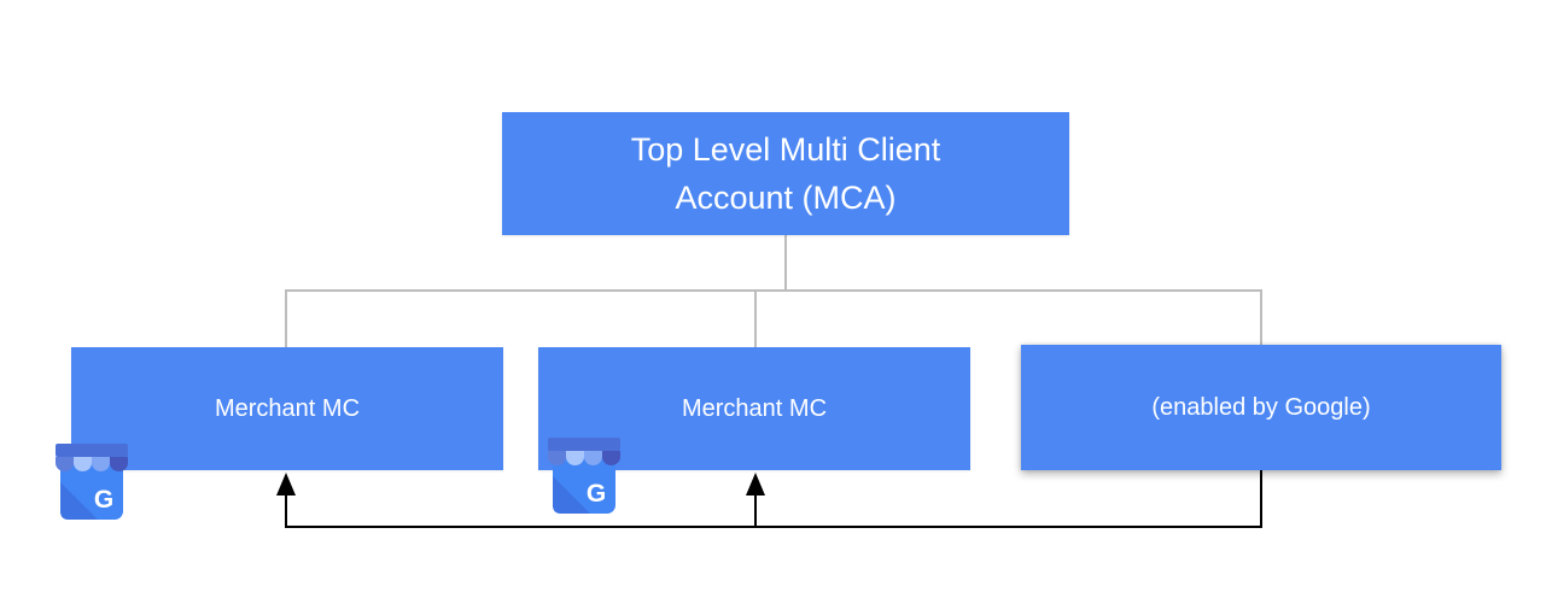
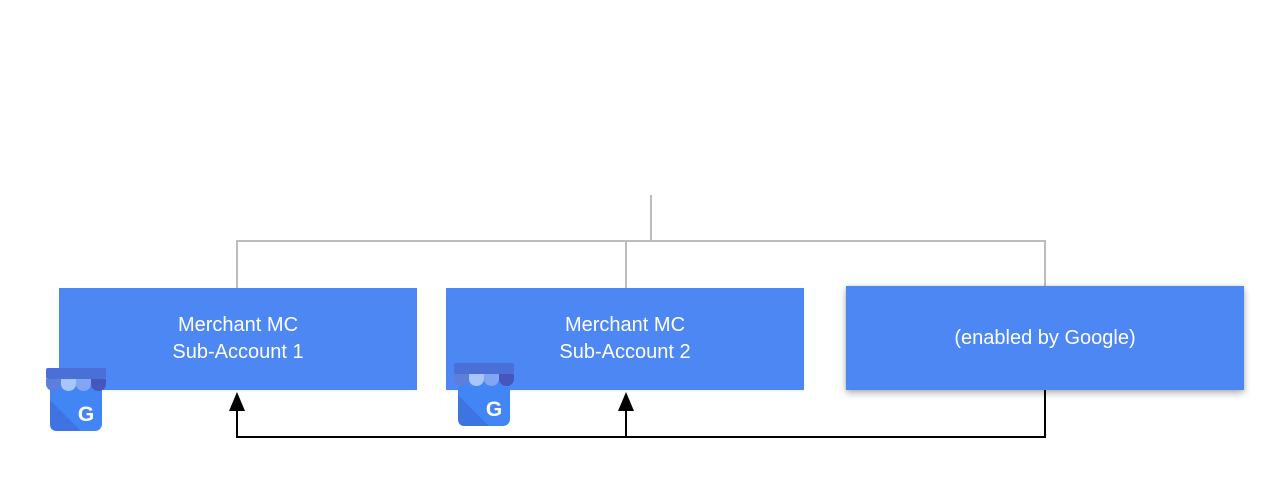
- Top Level Multi Client
- Account (MCA)
  Merchant MC
+ Sub-Account 1
  Merchant MC
+ Sub-Account 2
  (enabled by Google)
  G
  G
